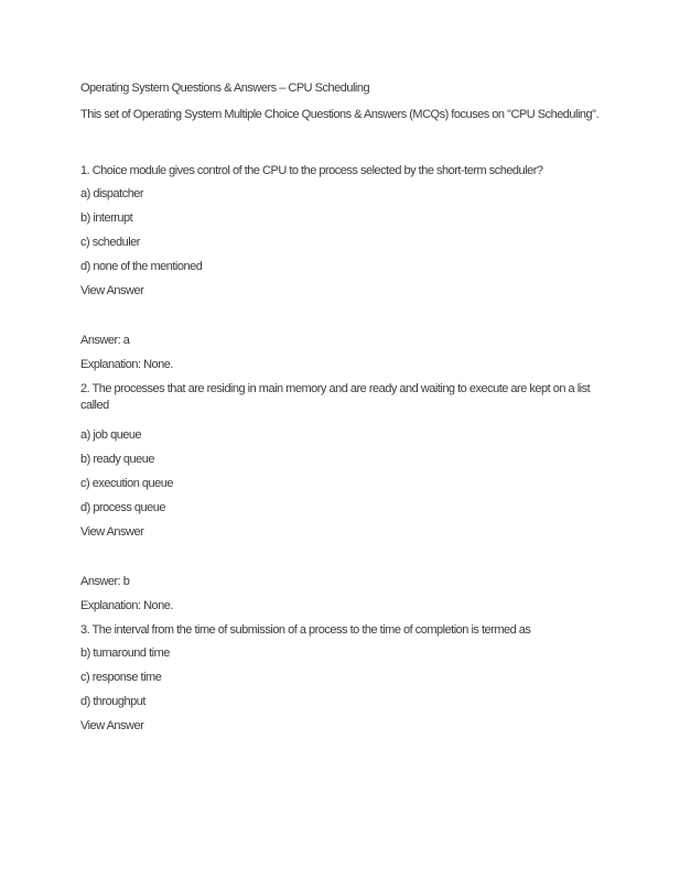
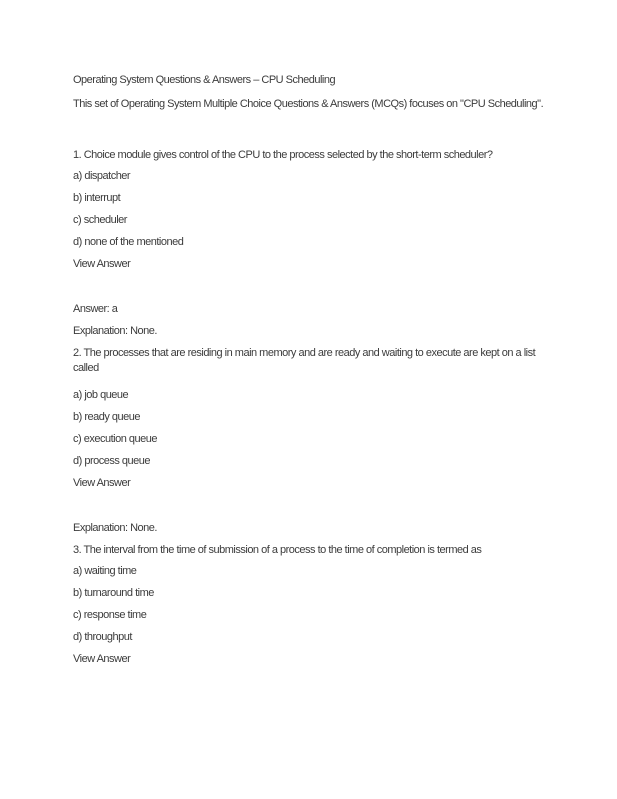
  Operating System Questions & Answers – CPU Scheduling
  This set of Operating System Multiple Choice Questions & Answers (MCQs) focuses on "CPU Scheduling".
  1. Choice module gives control of the CPU to the process selected by the short-term scheduler?
  a) dispatcher
  b) interrupt
  c) scheduler
  d) none of the mentioned
  View Answer
  Answer: a
  Explanation: None.
  2. The processes that are residing in main memory and are ready and waiting to execute are kept on a list called
  a) job queue
  b) ready queue
  c) execution queue
  d) process queue
  View Answer
- Answer: b
  Explanation: None.
  3. The interval from the time of submission of a process to the time of completion is termed as
+ a) waiting time
  b) turnaround time
  c) response time
  d) throughput
  View Answer
